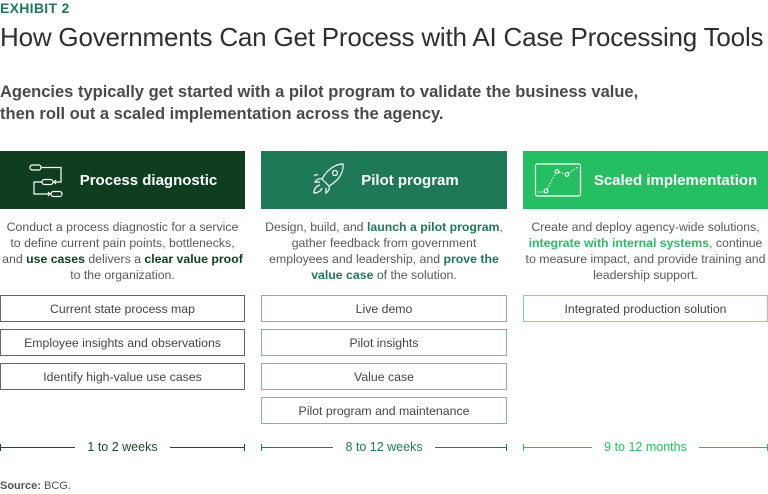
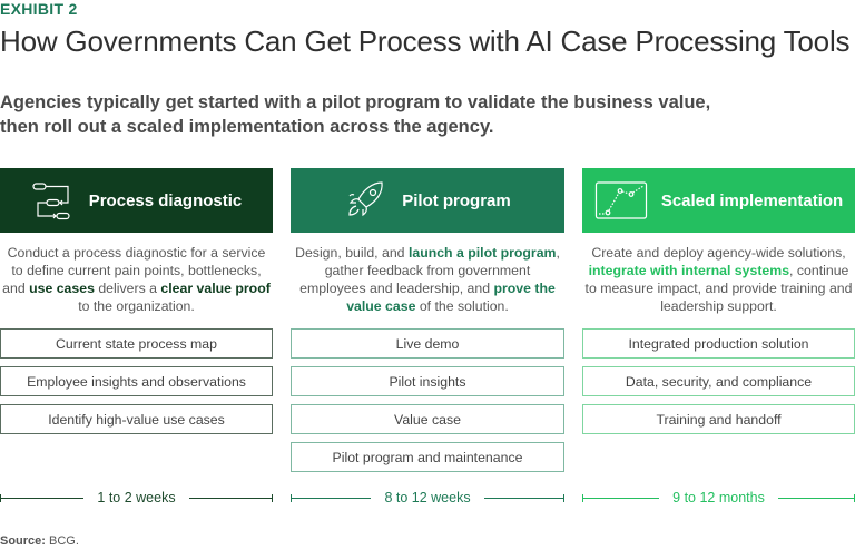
  EXHIBIT 2
  How Governments Can Get Process with AI Case Processing Tools
  Agencies typically get started with a pilot program to validate the business value,
  then roll out a scaled implementation across the agency.
  Process diagnostic
  Conduct a process diagnostic for a service to define current pain points, bottlenecks, and use cases delivers a clear value proof to the organization.
  Current state process map
  Employee insights and observations
  Identify high-value use cases
  Pilot program
  Design, build, and launch a pilot program, gather feedback from government employees and leadership, and prove the value case of the solution.
  Live demo
  Pilot insights
  Value case
  Pilot program and maintenance
  Scaled implementation
  Create and deploy agency-wide solutions, integrate with internal systems, continue to measure impact, and provide training and leadership support.
  Integrated production solution
+ Data, security, and compliance
+ Training and handoff
  1 to 2 weeks
  8 to 12 weeks
  9 to 12 months
  Source: BCG.
